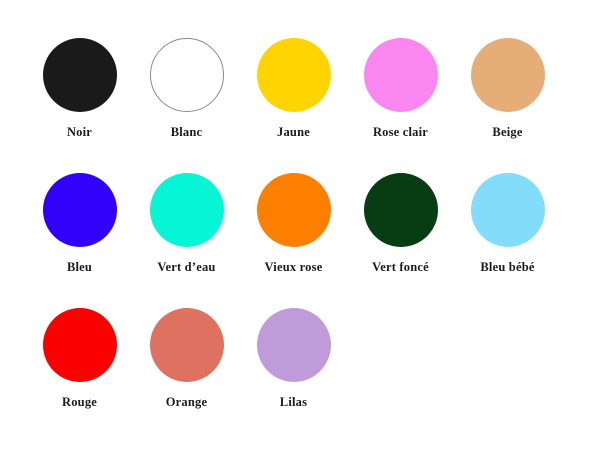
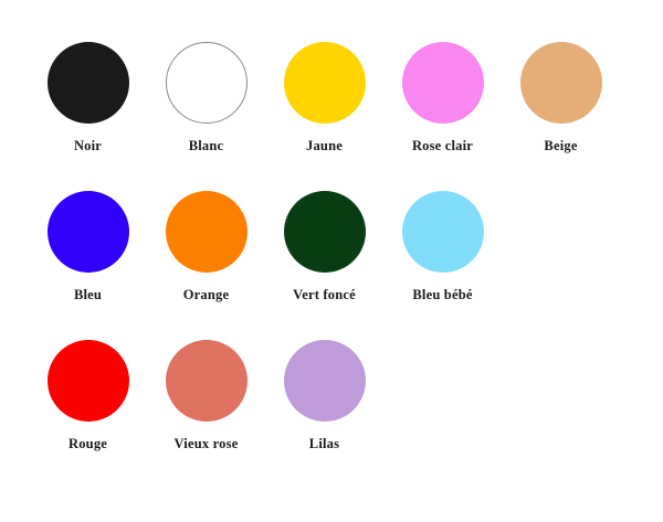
  Noir
  Blanc
  Jaune
  Rose clair
  Beige
  Bleu
- Vert d’eau
- Vieux rose
+ Orange
  Vert foncé
  Bleu bébé
  Rouge
- Orange
+ Vieux rose
  Lilas
